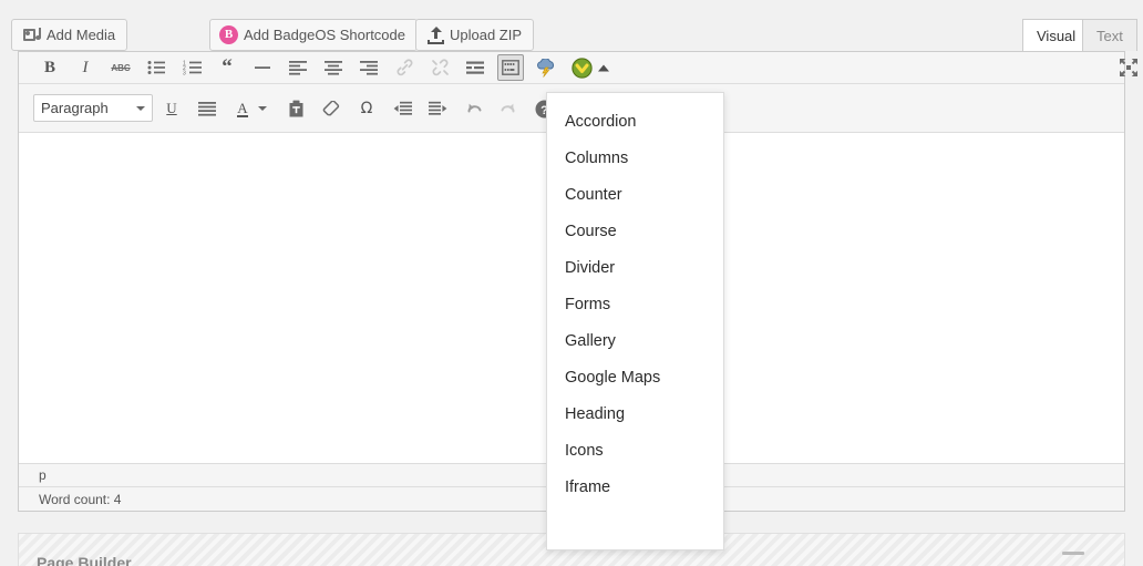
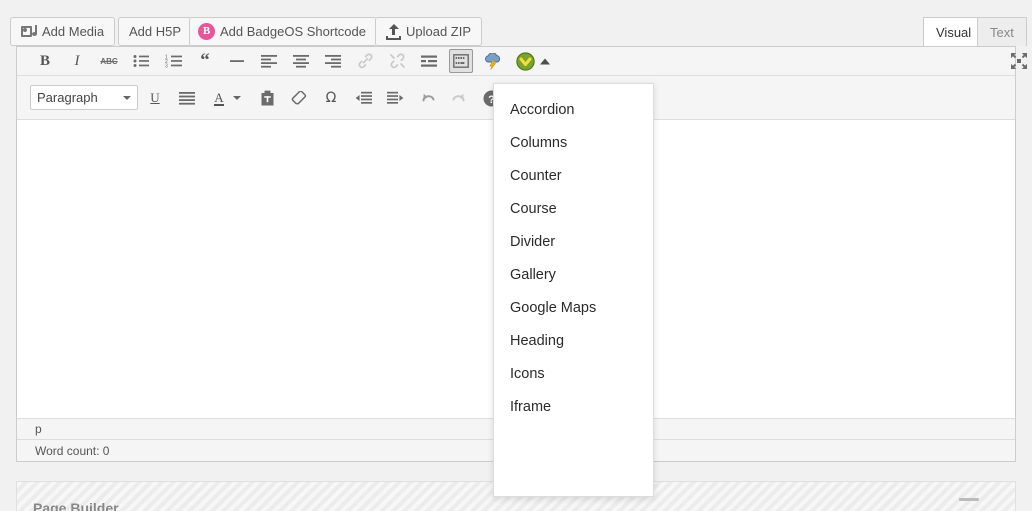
  Add Media
+ Add H5P
  B
  Add BadgeOS Shortcode
  Upload ZIP
  Visual
  Text
  B
  I
  ABC
  “
  Paragraph
  U
  A
  Ω
  ?
  p
- Word count: 4
+ Word count: 0
  Page Builder
  Accordion
  Columns
  Counter
  Course
  Divider
- Forms
  Gallery
  Google Maps
  Heading
  Icons
  Iframe
